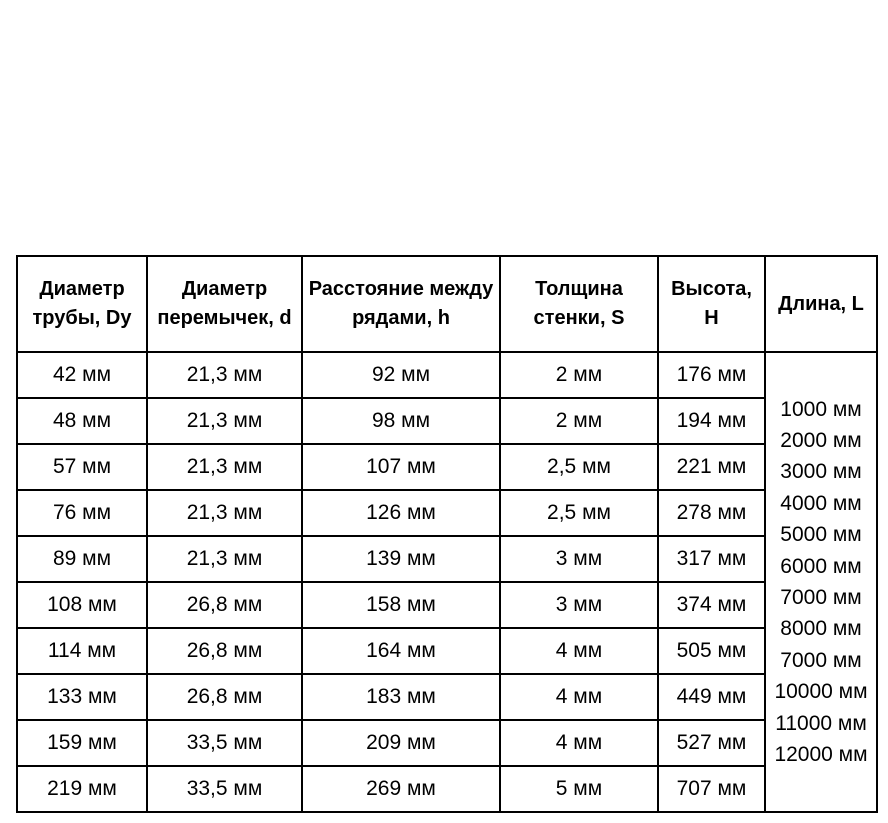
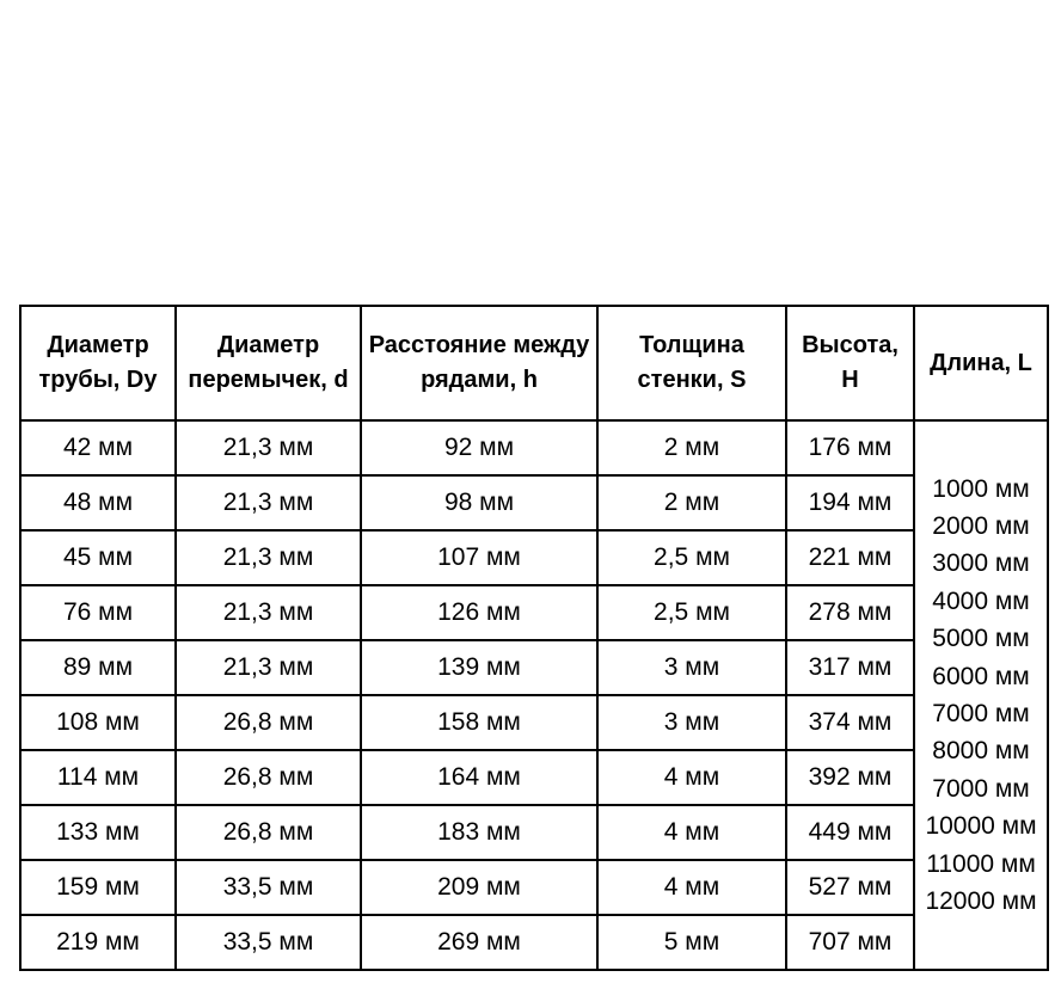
  Диаметр трубы, Dy	Диаметр перемычек, d	Расстояние между рядами, h	Толщина стенки, S	Высота, H	Длина, L
  42 мм	21,3 мм	92 мм	2 мм	176 мм	1000 мм2000 мм3000 мм4000 мм5000 мм6000 мм7000 мм8000 мм7000 мм10000 мм11000 мм12000 мм
  48 мм	21,3 мм	98 мм	2 мм	194 мм
- 57 мм	21,3 мм	107 мм	2,5 мм	221 мм
+ 45 мм	21,3 мм	107 мм	2,5 мм	221 мм
  76 мм	21,3 мм	126 мм	2,5 мм	278 мм
  89 мм	21,3 мм	139 мм	3 мм	317 мм
  108 мм	26,8 мм	158 мм	3 мм	374 мм
- 114 мм	26,8 мм	164 мм	4 мм	505 мм
+ 114 мм	26,8 мм	164 мм	4 мм	392 мм
  133 мм	26,8 мм	183 мм	4 мм	449 мм
  159 мм	33,5 мм	209 мм	4 мм	527 мм
  219 мм	33,5 мм	269 мм	5 мм	707 мм
